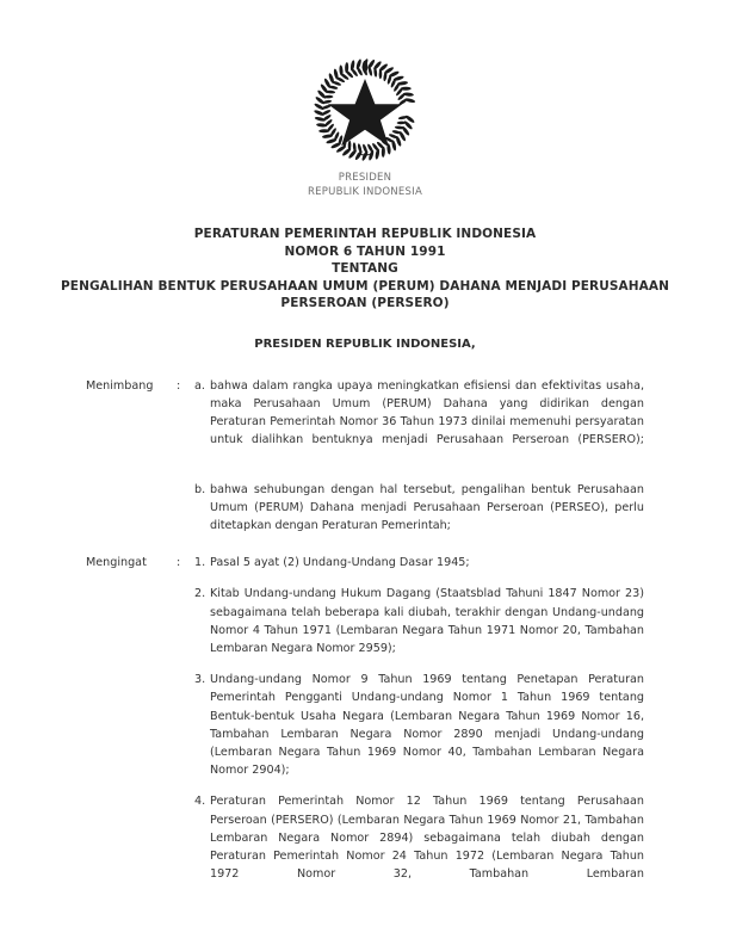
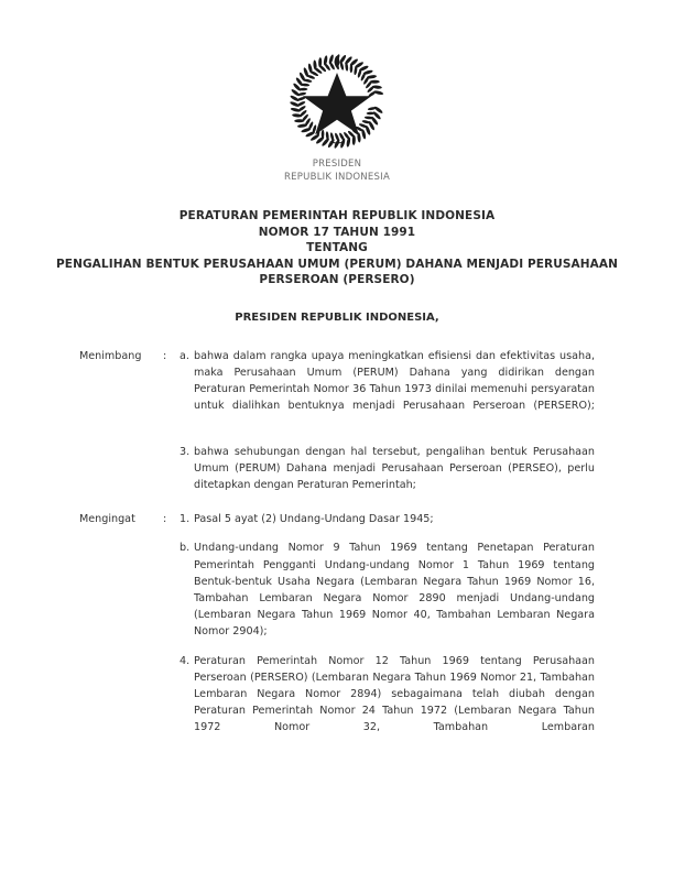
  PRESIDEN
  REPUBLIK INDONESIA
  PERATURAN PEMERINTAH REPUBLIK INDONESIA
- NOMOR 6 TAHUN 1991
+ NOMOR 17 TAHUN 1991
  TENTANG
  PENGALIHAN BENTUK PERUSAHAAN UMUM (PERUM) DAHANA MENJADI PERUSAHAAN
  PERSEROAN (PERSERO)
  PRESIDEN REPUBLIK INDONESIA,
  Menimbang
  :
  a.
  bahwa dalam rangka upaya meningkatkan efisiensi dan efektivitas usaha, maka Perusahaan Umum (PERUM) Dahana yang didirikan dengan Peraturan Pemerintah Nomor 36 Tahun 1973 dinilai memenuhi persyaratan untuk dialihkan bentuknya menjadi Perusahaan Perseroan (PERSERO);
- b.
+ 3.
  bahwa sehubungan dengan hal tersebut, pengalihan bentuk Perusahaan Umum (PERUM) Dahana menjadi Perusahaan Perseroan (PERSEO), perlu ditetapkan dengan Peraturan Pemerintah;
  Mengingat
  :
  1.
  Pasal 5 ayat (2) Undang-Undang Dasar 1945;
- 2.
- Kitab Undang-undang Hukum Dagang (Staatsblad Tahuni 1847 Nomor 23) sebagaimana telah beberapa kali diubah, terakhir dengan Undang-undang Nomor 4 Tahun 1971 (Lembaran Negara Tahun 1971 Nomor 20, Tambahan Lembaran Negara Nomor 2959);
- 3.
+ b.
  Undang-undang Nomor 9 Tahun 1969 tentang Penetapan Peraturan Pemerintah Pengganti Undang-undang Nomor 1 Tahun 1969 tentang Bentuk-bentuk Usaha Negara (Lembaran Negara Tahun 1969 Nomor 16, Tambahan Lembaran Negara Nomor 2890 menjadi Undang-undang (Lembaran Negara Tahun 1969 Nomor 40, Tambahan Lembaran Negara Nomor 2904);
  4.
  Peraturan Pemerintah Nomor 12 Tahun 1969 tentang Perusahaan Perseroan (PERSERO) (Lembaran Negara Tahun 1969 Nomor 21, Tambahan Lembaran Negara Nomor 2894) sebagaimana telah diubah dengan Peraturan Pemerintah Nomor 24 Tahun 1972 (Lembaran Negara Tahun 1972 Nomor 32, Tambahan Lembaran
